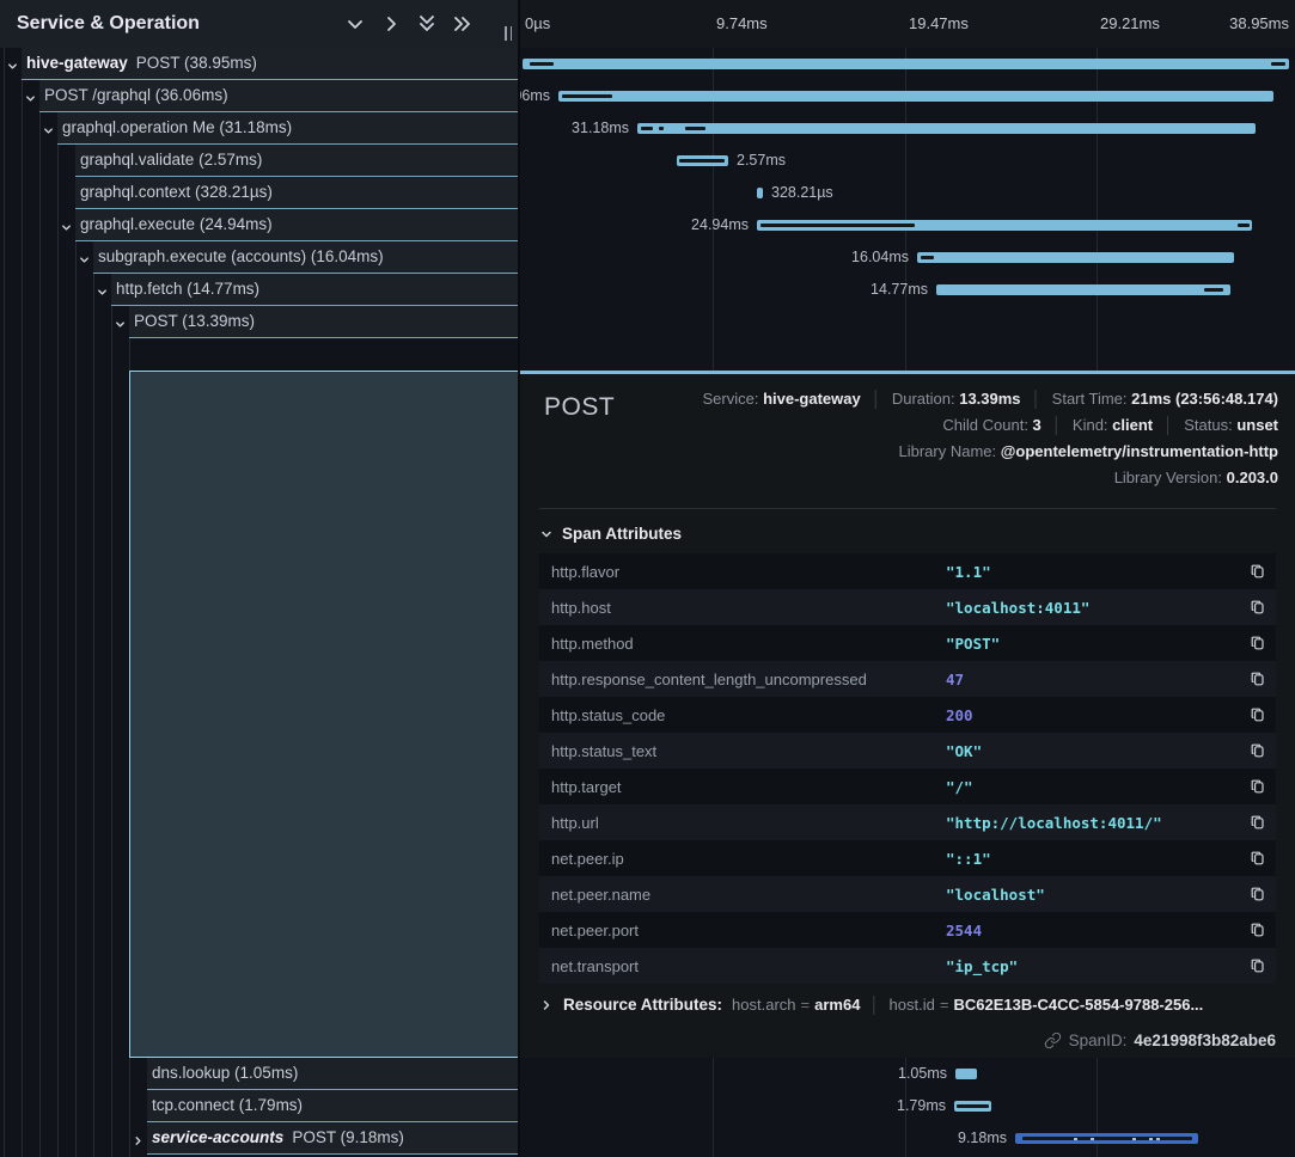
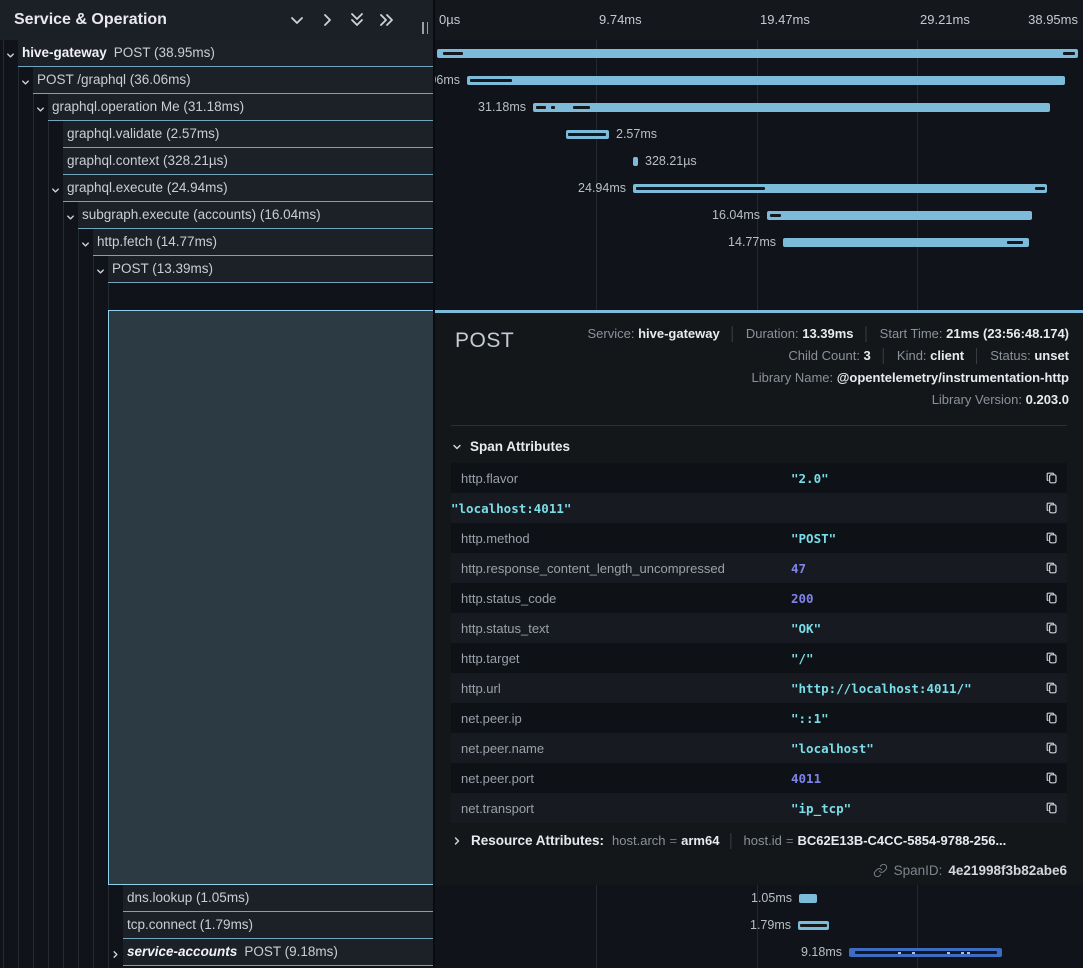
  Service & Operation
  0µs
  9.74ms
  19.47ms
  29.21ms
  38.95ms
  hive-gateway POST (38.95ms)
  POST /graphql (36.06ms)
  graphql.operation Me (31.18ms)
  31.18ms
  graphql.validate (2.57ms)
  2.57ms
  graphql.context (328.21µs)
  328.21µs
  graphql.execute (24.94ms)
  24.94ms
  subgraph.execute (accounts) (16.04ms)
  16.04ms
  http.fetch (14.77ms)
  14.77ms
  POST (13.39ms)
  POST
  Service: hive-gateway │ Duration: 13.39ms │ Start Time: 21ms (23:56:48.174)
  Child Count: 3 │ Kind: client │ Status: unset
  Library Name: @opentelemetry/instrumentation-http
  Library Version: 0.203.0
  Span Attributes
  http.flavor
- "1.1"
+ "2.0"
- http.host
  "localhost:4011"
  http.method
  "POST"
  http.response_content_length_uncompressed
  47
  http.status_code
  200
  http.status_text
  "OK"
  http.target
  "/"
  http.url
  "http://localhost:4011/"
  net.peer.ip
  "::1"
  net.peer.name
  "localhost"
  net.peer.port
- 2544
+ 4011
  net.transport
  "ip_tcp"
  Resource Attributes:
  host.arch = arm64 │ host.id = BC62E13B-C4CC-5854-9788-256...
  SpanID:
  4e21998f3b82abe6
  dns.lookup (1.05ms)
  1.05ms
  tcp.connect (1.79ms)
  1.79ms
  service-accounts POST (9.18ms)
  9.18ms
